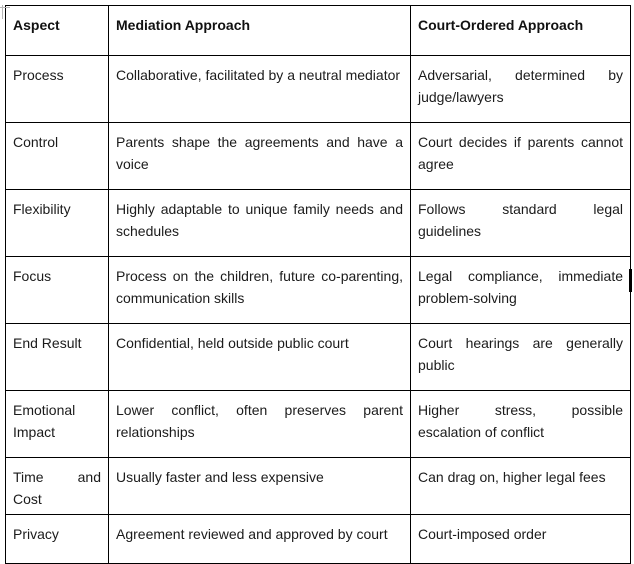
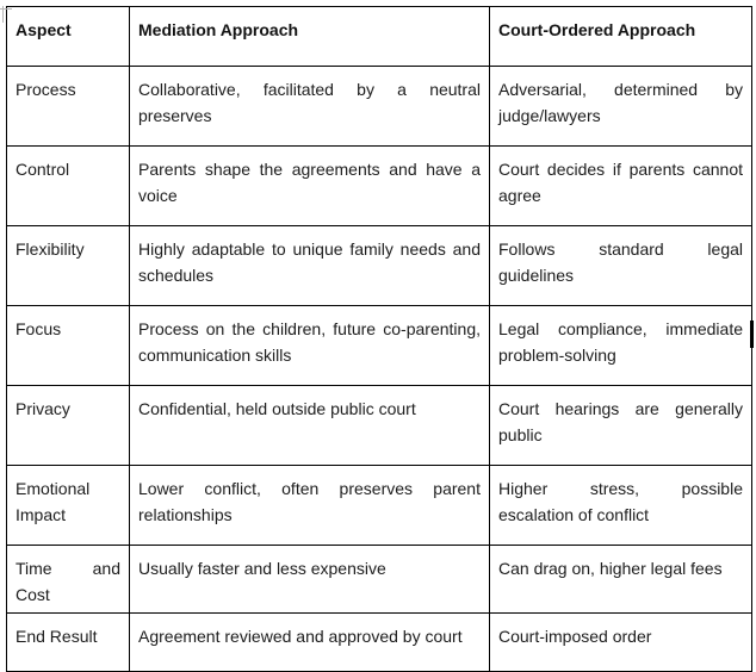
  Aspect	Mediation Approach	Court-Ordered Approach
- Process	Collaborative, facilitated by a neutral mediator	Adversarial, determined by judge/lawyers
+ Process	Collaborative, facilitated by a neutral preserves	Adversarial, determined by judge/lawyers
  Control	Parents shape the agreements and have a voice	Court decides if parents cannot agree
  Flexibility	Highly adaptable to unique family needs and schedules	Follows standard legal guidelines
  Focus	Process on the children, future co-parenting, communication skills	Legal compliance, immediate problem-solving
- End Result	Confidential, held outside public court	Court hearings are generally public
+ Privacy	Confidential, held outside public court	Court hearings are generally public
  Emotional Impact	Lower conflict, often preserves parent relationships	Higher stress, possible escalation of conflict
  Time and Cost	Usually faster and less expensive	Can drag on, higher legal fees
- Privacy	Agreement reviewed and approved by court	Court-imposed order
+ End Result	Agreement reviewed and approved by court	Court-imposed order
